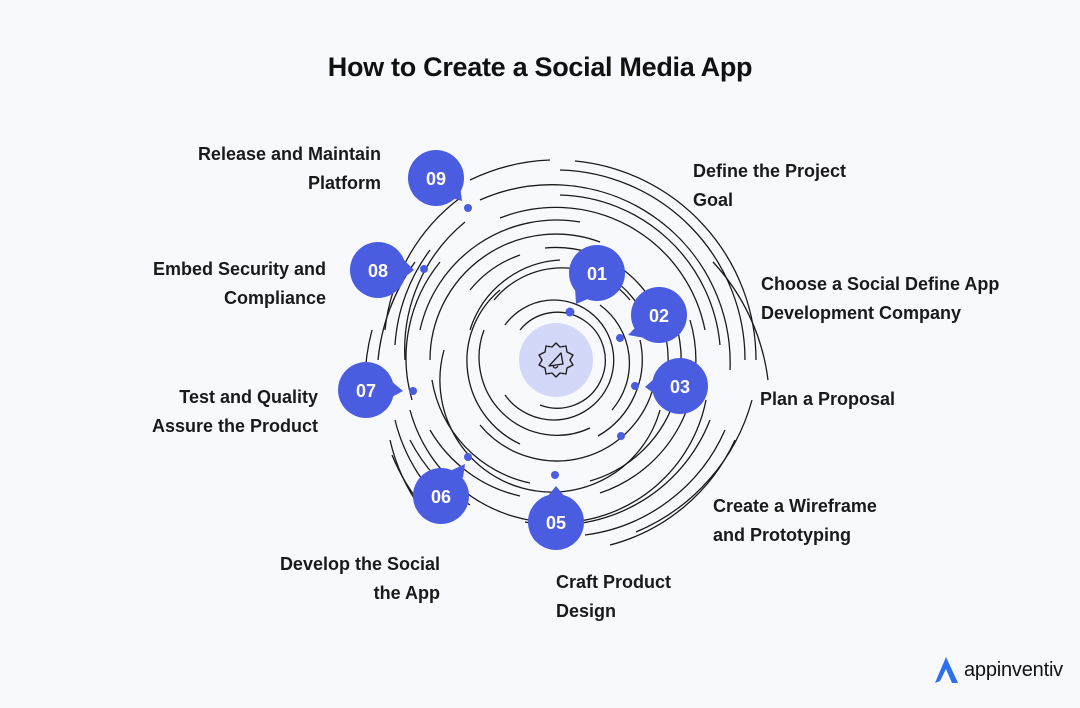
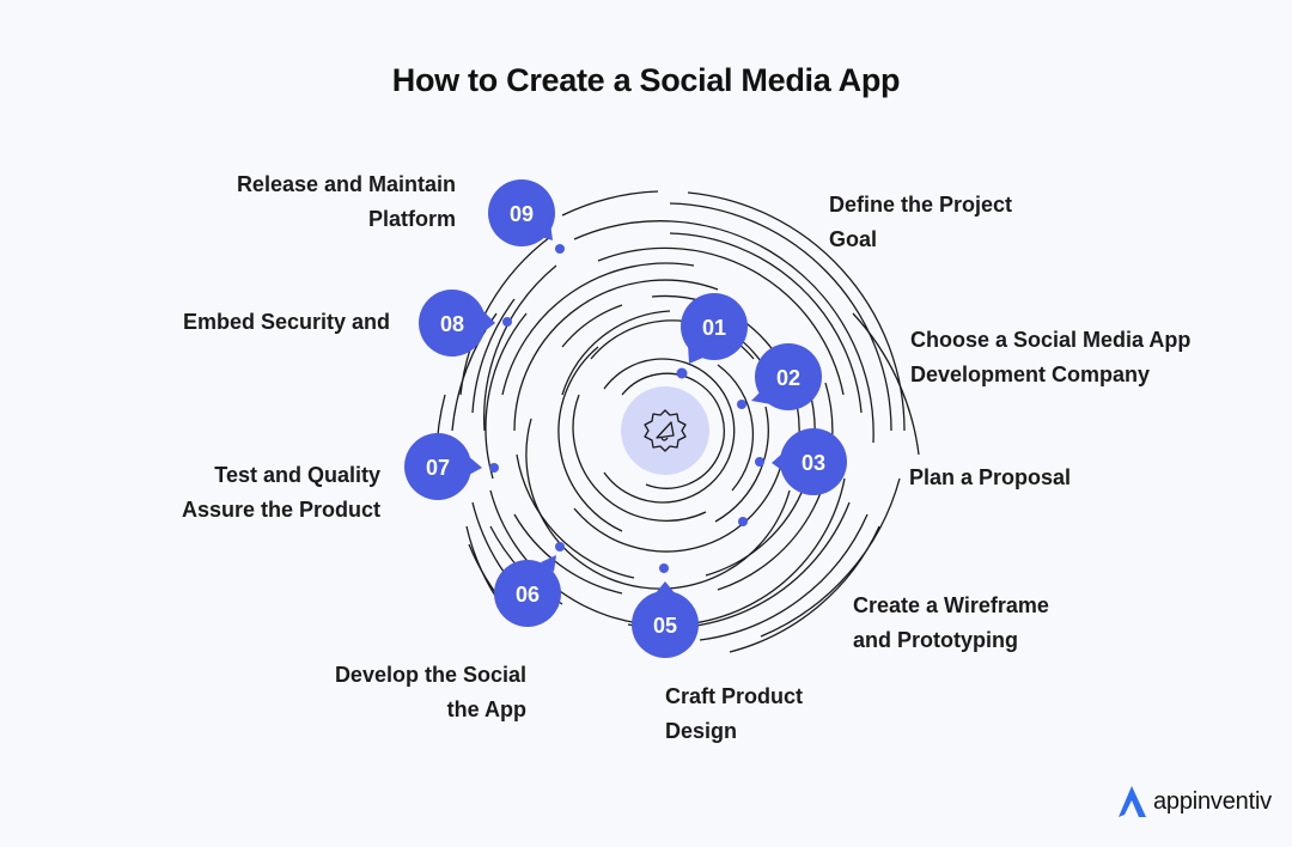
  How to Create a Social Media App
  01
  02
  03
  05
  06
  07
  08
  09
  Define the Project
  Goal
- Choose a Social Define App
+ Choose a Social Media App
  Development Company
  Plan a Proposal
  Create a Wireframe
  and Prototyping
  Craft Product
  Design
  Develop the Social
  the App
  Test and Quality
  Assure the Product
  Embed Security and
- Compliance
  Release and Maintain
  Platform
  appinventiv
